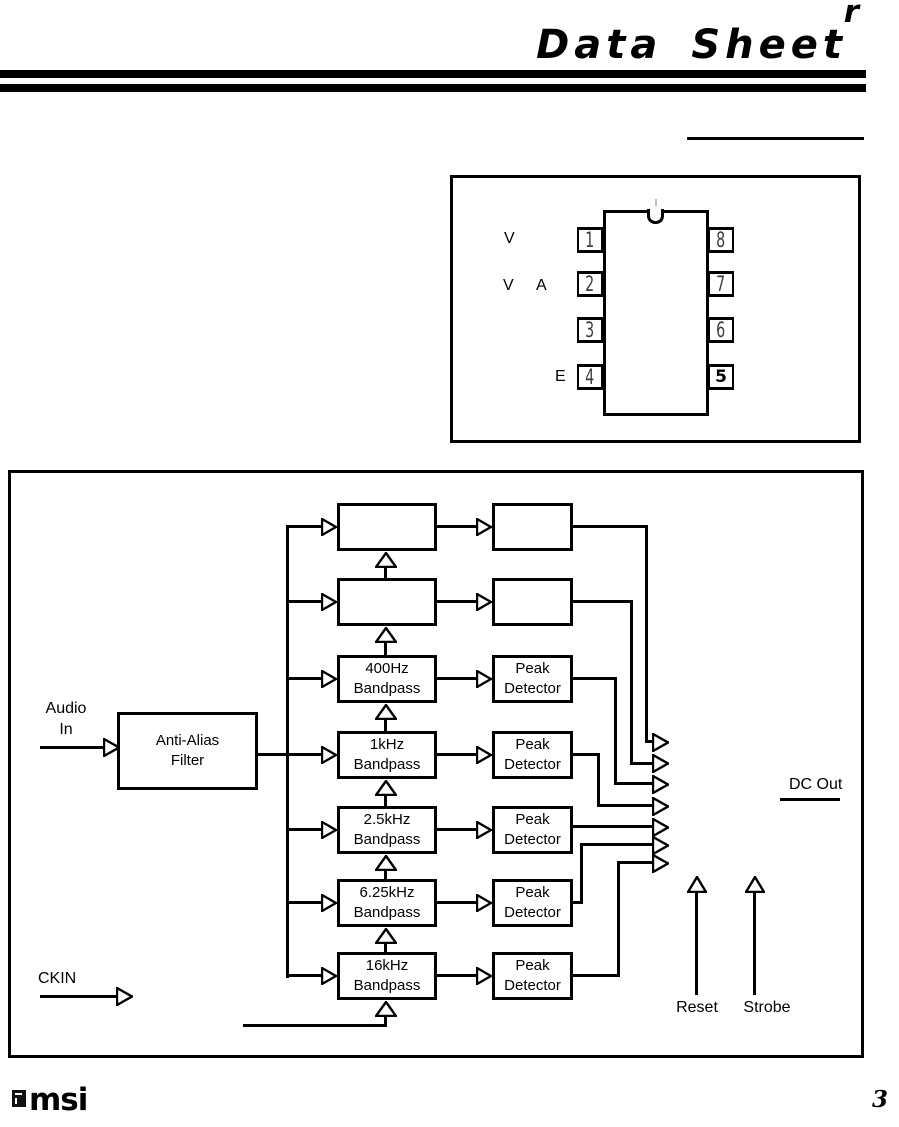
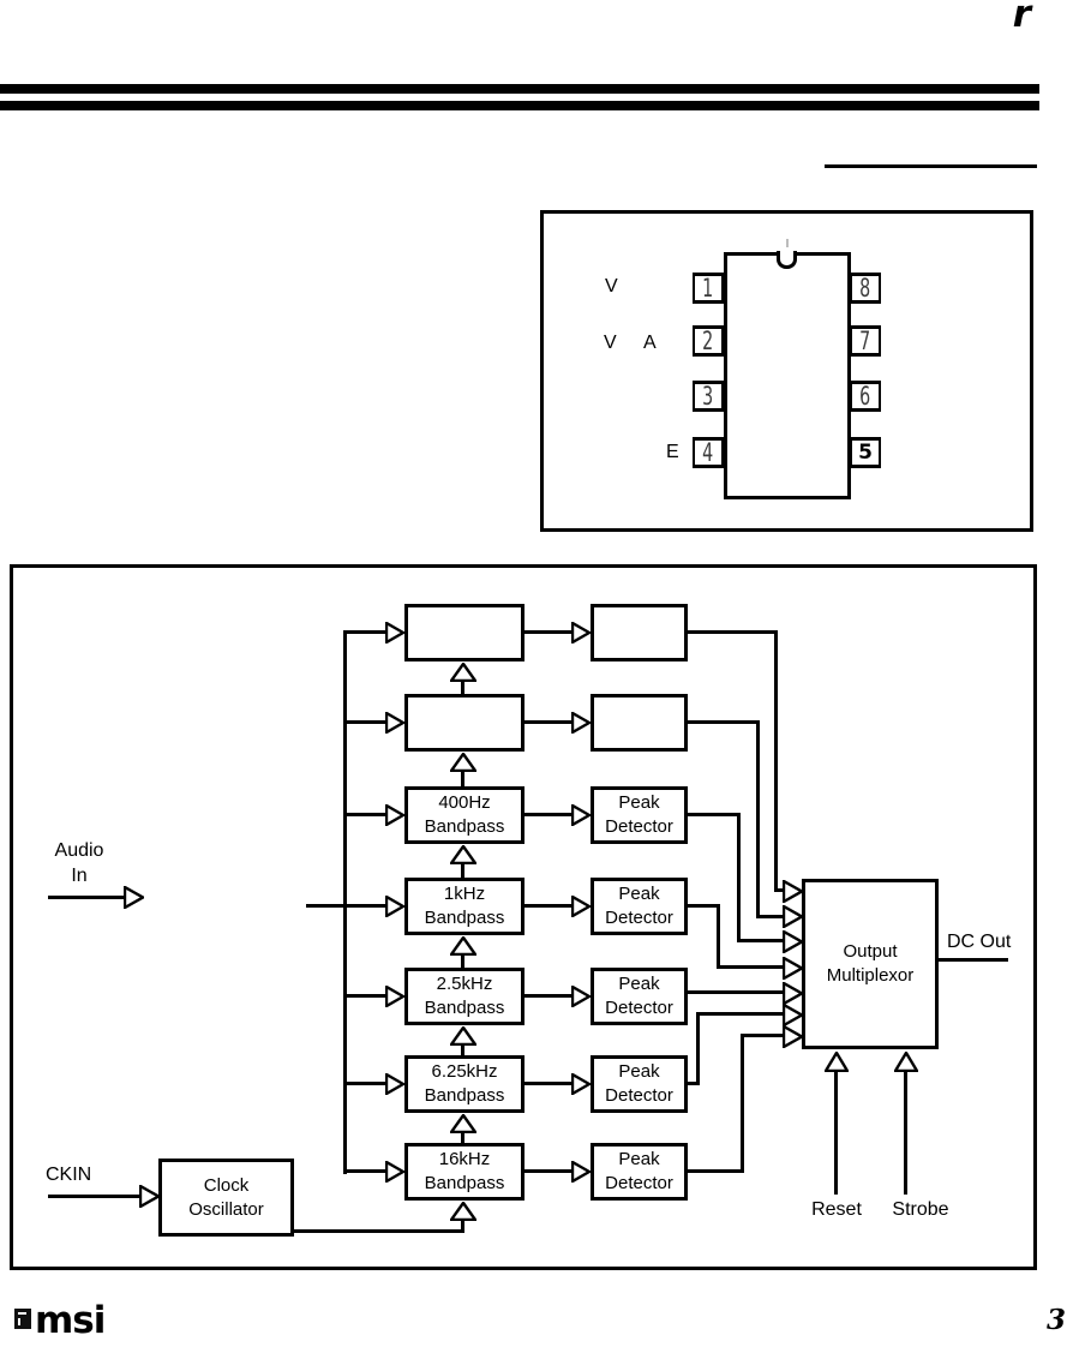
  r
- Data Sheet
  1
  2
  3
  4
  8
  7
  6
  5
  V
  V
  A
  E
  Audio
  In
- Anti-Alias
- Filter
  400Hz
  Bandpass
  Peak
  Detector
  1kHz
  Bandpass
  Peak
  Detector
  2.5kHz
  Bandpass
  Peak
  Detector
  6.25kHz
  Bandpass
  Peak
  Detector
  16kHz
  Bandpass
  Peak
  Detector
  CKIN
+ Clock
+ Oscillator
+ Output
+ Multiplexor
  DC Out
  Reset
  Strobe
  msi
  3
